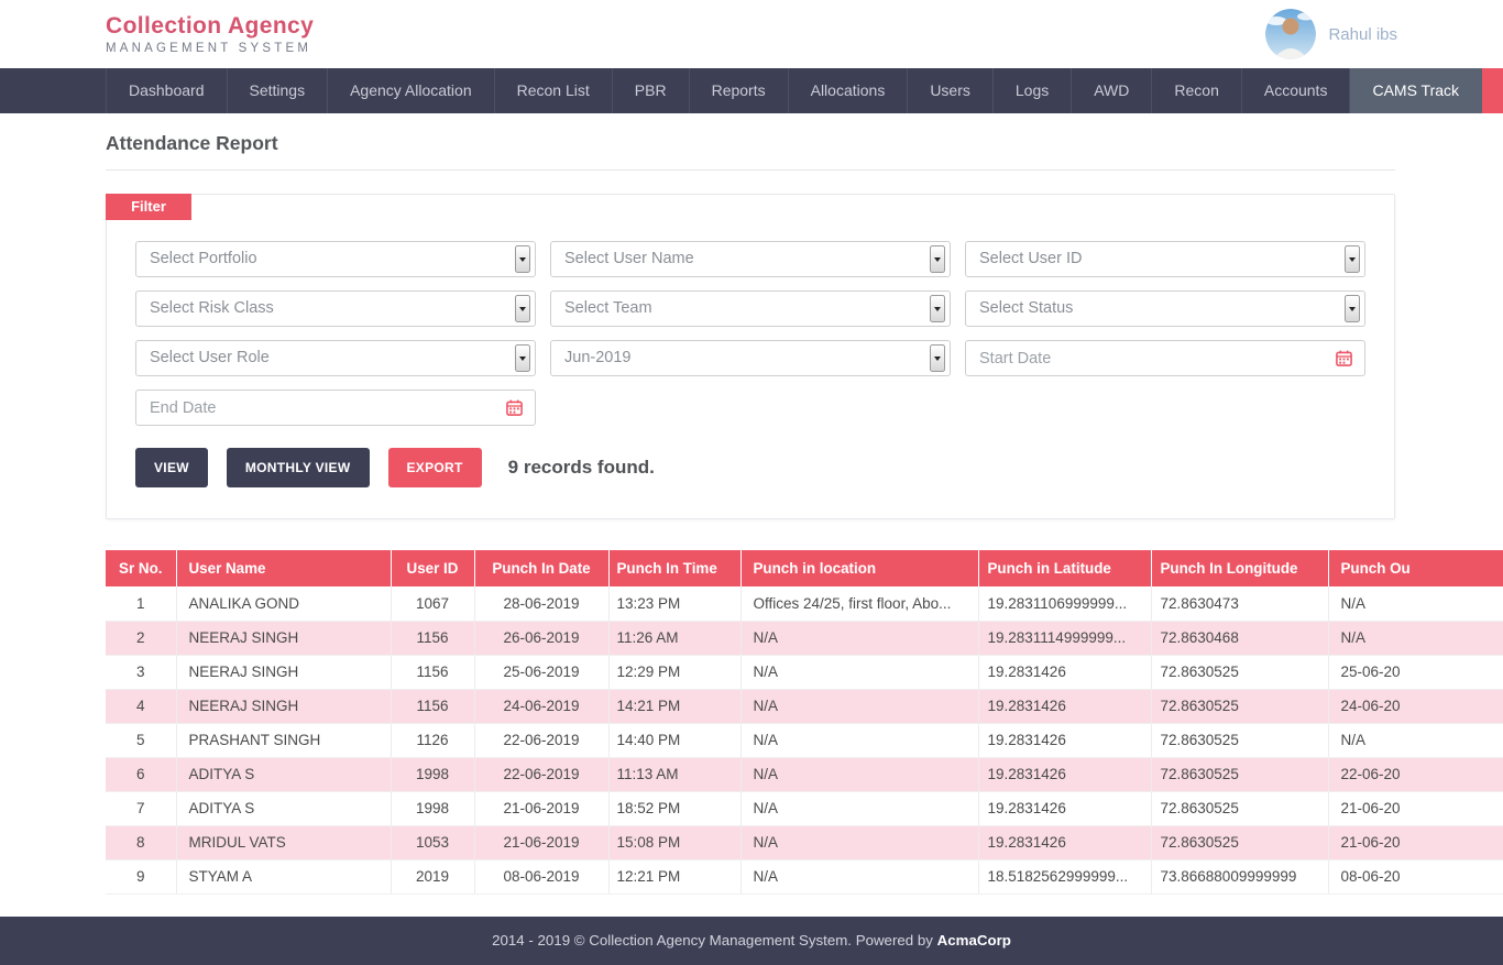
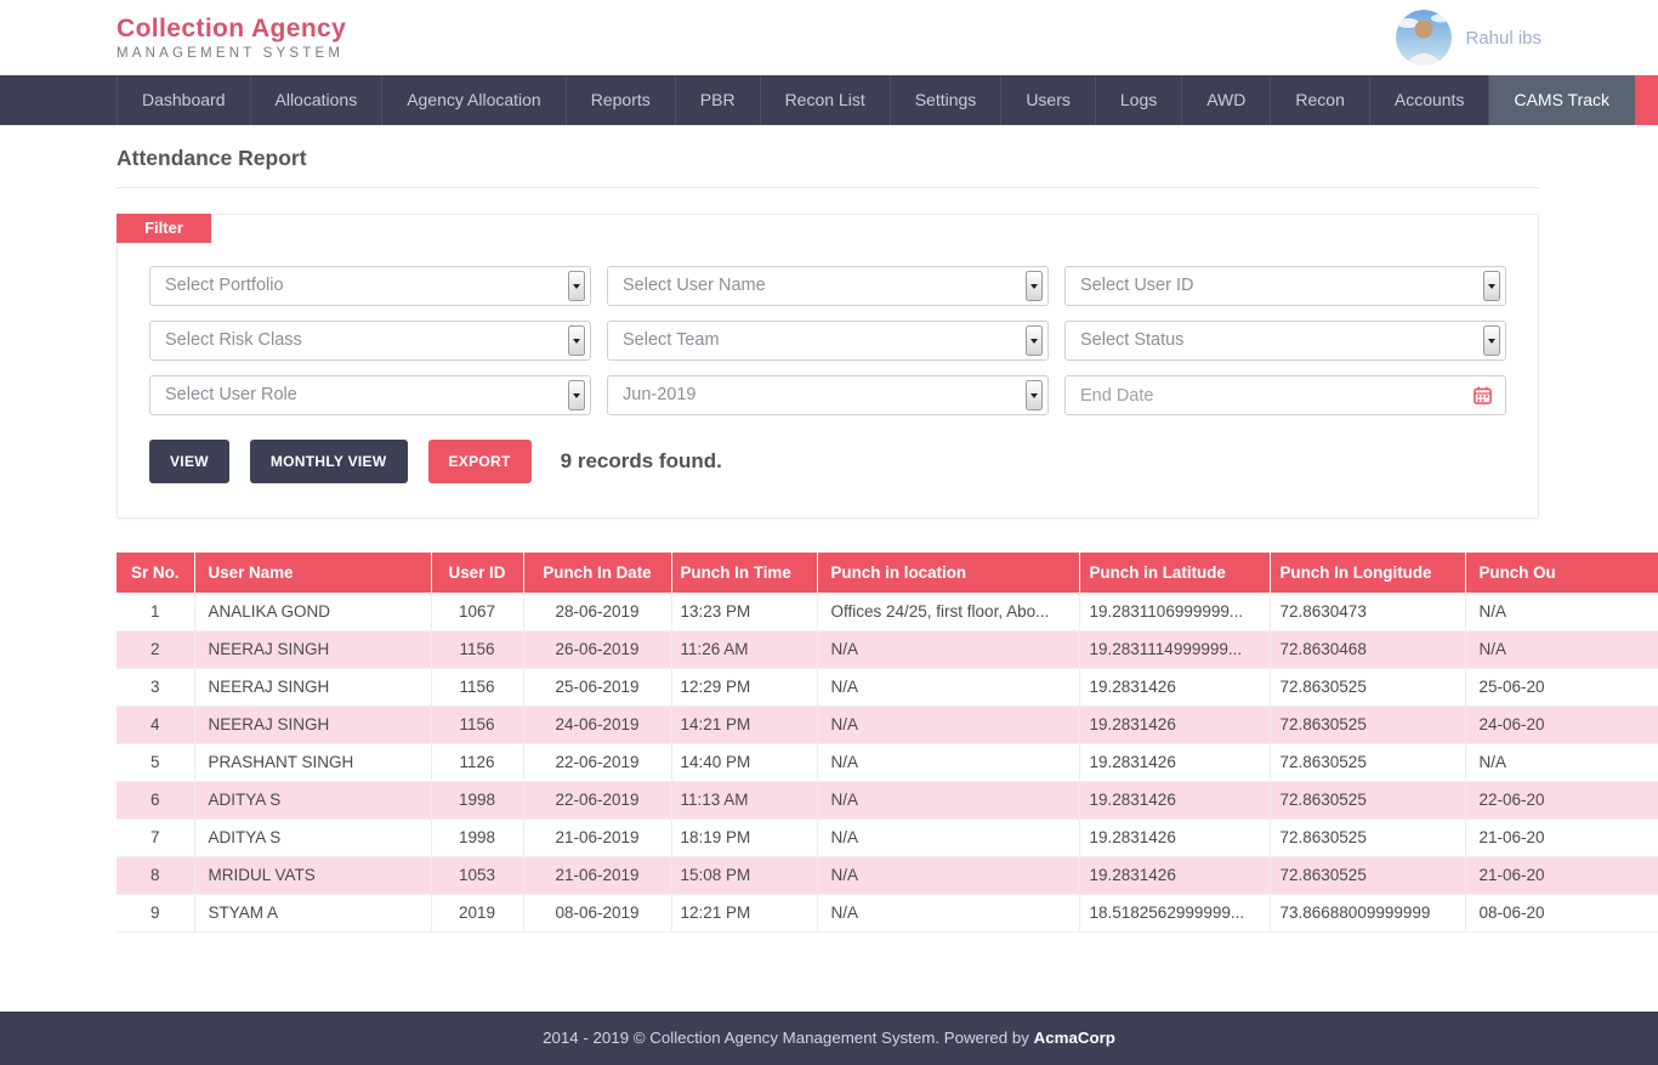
  Collection Agency
  MANAGEMENT SYSTEM
  Rahul ibs
  Dashboard
- Settings
+ Allocations
  Agency Allocation
- Recon List
+ Reports
  PBR
- Reports
+ Recon List
- Allocations
+ Settings
  Users
  Logs
  AWD
  Recon
  Accounts
  CAMS Track
  Attendance Report
  Filter
  Select Portfolio
  Select User Name
  Select User ID
  Select Risk Class
  Select Team
  Select Status
  Select User Role
  Jun-2019
- Start Date
  End Date
  VIEW
  MONTHLY VIEW
  EXPORT
  9 records found.
  Sr No.	User Name	User ID	Punch In Date	Punch In Time	Punch in location	Punch in Latitude	Punch In Longitude	Punch Ou
  1	ANALIKA GOND	1067	28-06-2019	13:23 PM	Offices 24/25, first floor, Abo...	19.2831106999999...	72.8630473	N/A
  2	NEERAJ SINGH	1156	26-06-2019	11:26 AM	N/A	19.2831114999999...	72.8630468	N/A
  3	NEERAJ SINGH	1156	25-06-2019	12:29 PM	N/A	19.2831426	72.8630525	25-06-20
  4	NEERAJ SINGH	1156	24-06-2019	14:21 PM	N/A	19.2831426	72.8630525	24-06-20
  5	PRASHANT SINGH	1126	22-06-2019	14:40 PM	N/A	19.2831426	72.8630525	N/A
  6	ADITYA S	1998	22-06-2019	11:13 AM	N/A	19.2831426	72.8630525	22-06-20
- 7	ADITYA S	1998	21-06-2019	18:52 PM	N/A	19.2831426	72.8630525	21-06-20
+ 7	ADITYA S	1998	21-06-2019	18:19 PM	N/A	19.2831426	72.8630525	21-06-20
  8	MRIDUL VATS	1053	21-06-2019	15:08 PM	N/A	19.2831426	72.8630525	21-06-20
  9	STYAM A	2019	08-06-2019	12:21 PM	N/A	18.5182562999999...	73.86688009999999	08-06-20
  2014 - 2019 © Collection Agency Management System. Powered by AcmaCorp
